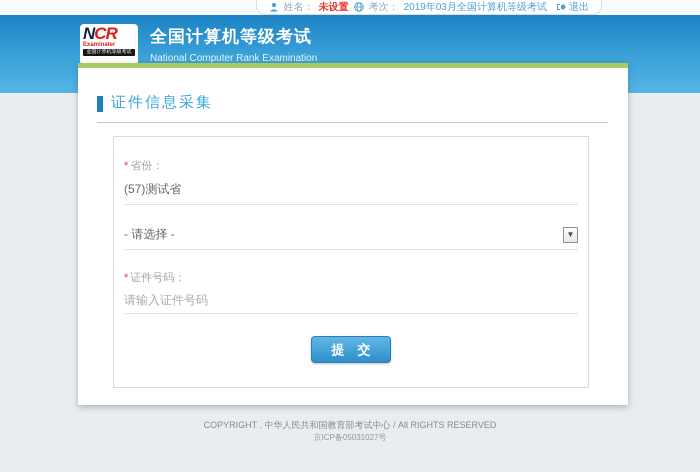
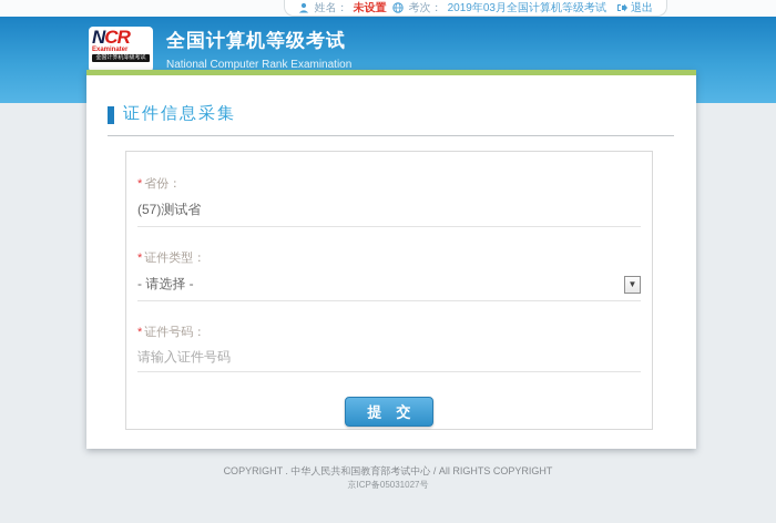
  姓名：
  未设置
  考次：
  2019年03月全国计算机等级考试
  退出
  NCR
  全国计算机等级考试
  National Computer Rank Examination
  证件信息采集
  * 省份：
  (57)测试省
+ * 证件类型：
  - 请选择 -
  ▼
  * 证件号码：
  请输入证件号码
  提 交
- COPYRIGHT . 中华人民共和国教育部考试中心 / All RIGHTS RESERVED
+ COPYRIGHT . 中华人民共和国教育部考试中心 / All RIGHTS COPYRIGHT
  京ICP备05031027号
